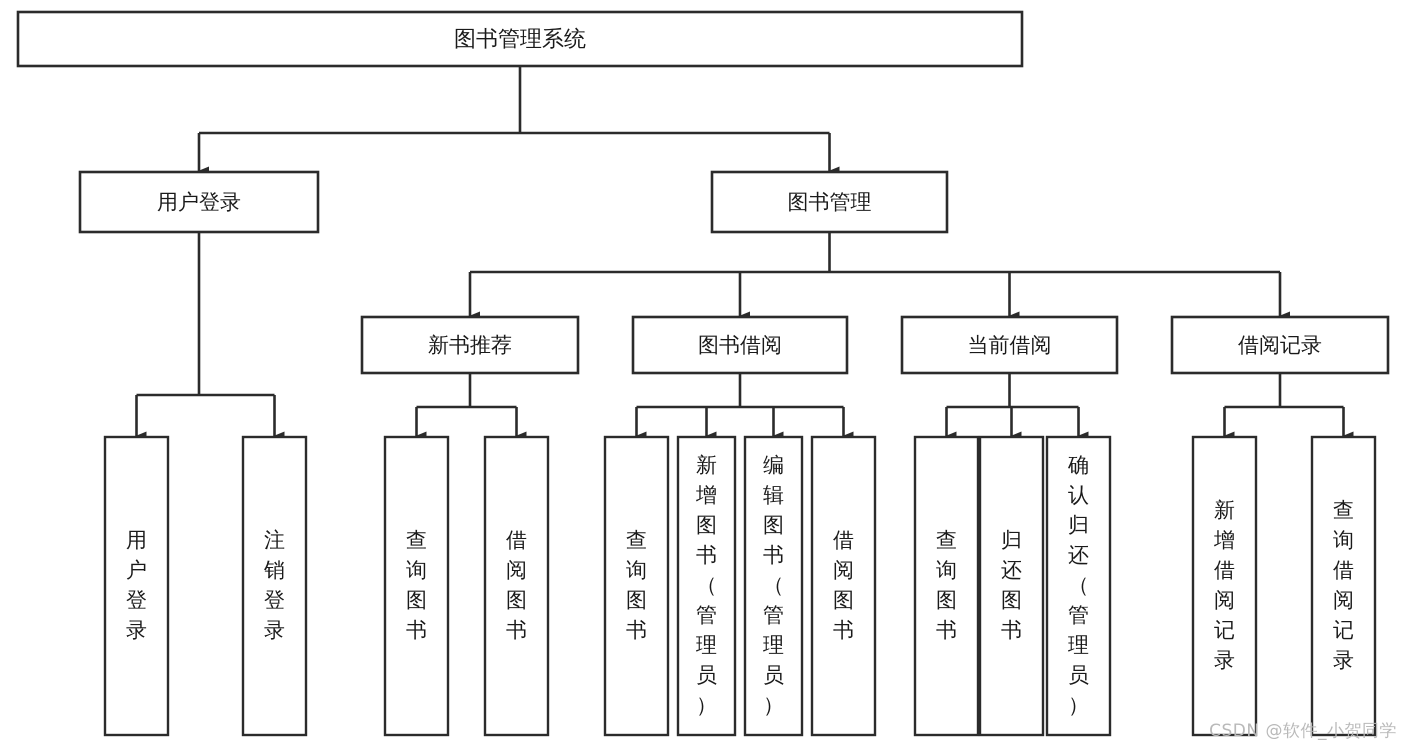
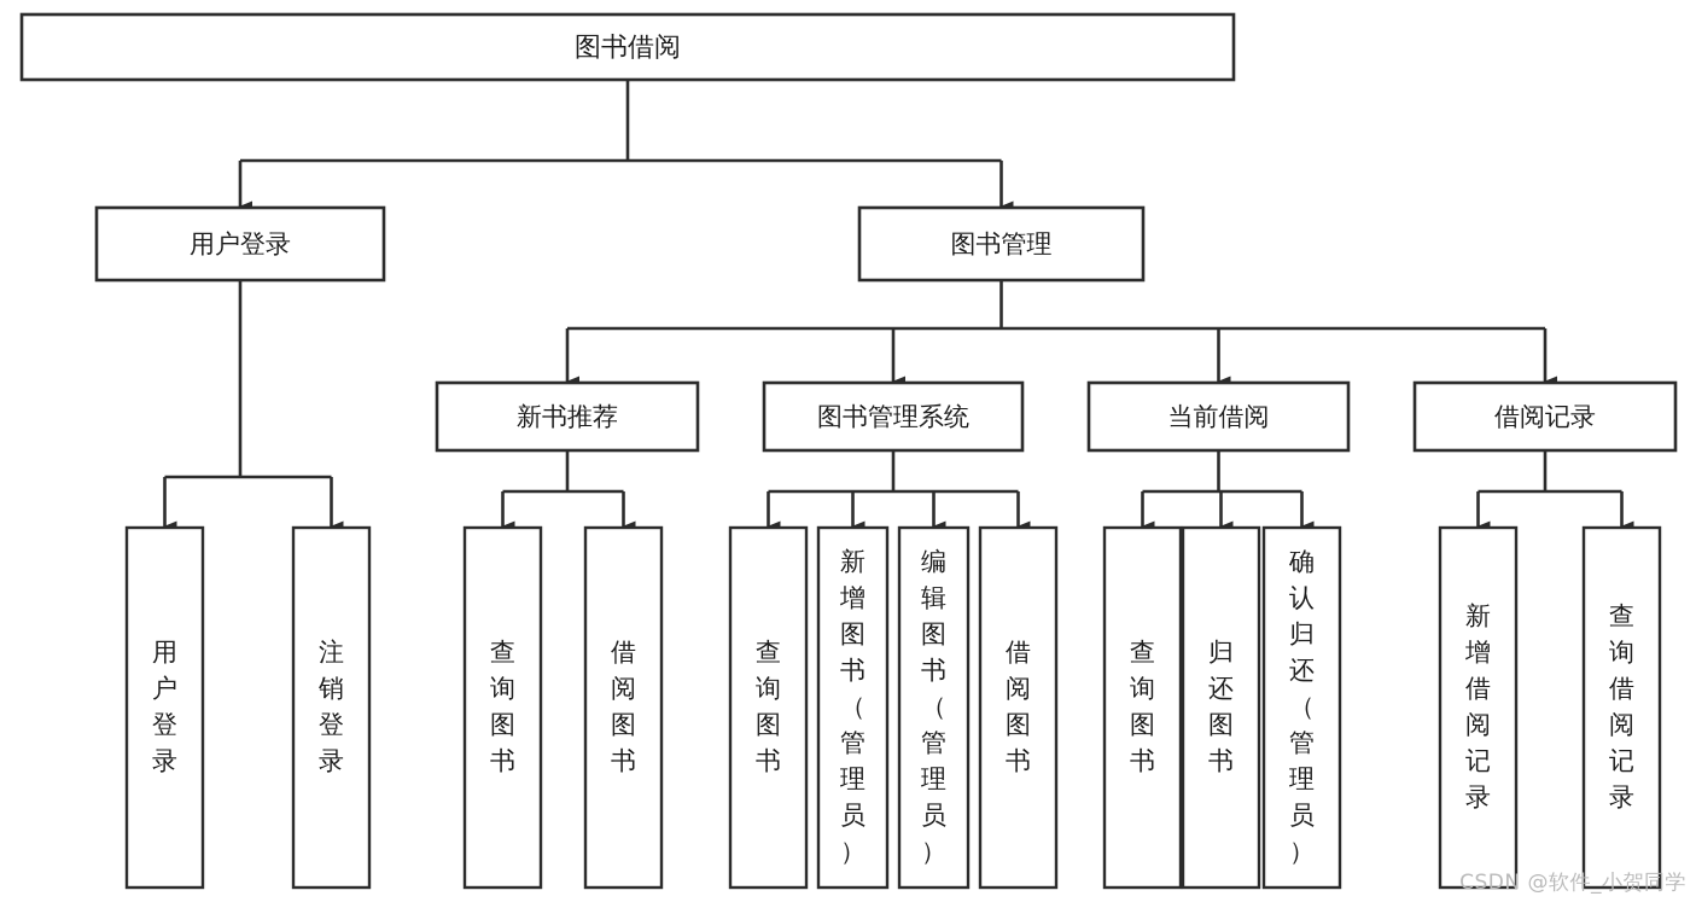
- 图书管理系统
+ 图书借阅
  用户登录
  图书管理
  新书推荐
- 图书借阅
+ 图书管理系统
  当前借阅
  借阅记录
  用户登录
  注销登录
  查询图书
  借阅图书
  查询图书
  新增图书（管理员）
  编辑图书（管理员）
  借阅图书
  查询图书
  归还图书
  确认归还（管理员）
  新增借阅记录
  查询借阅记录
  CSDN @软件_小贺同学
